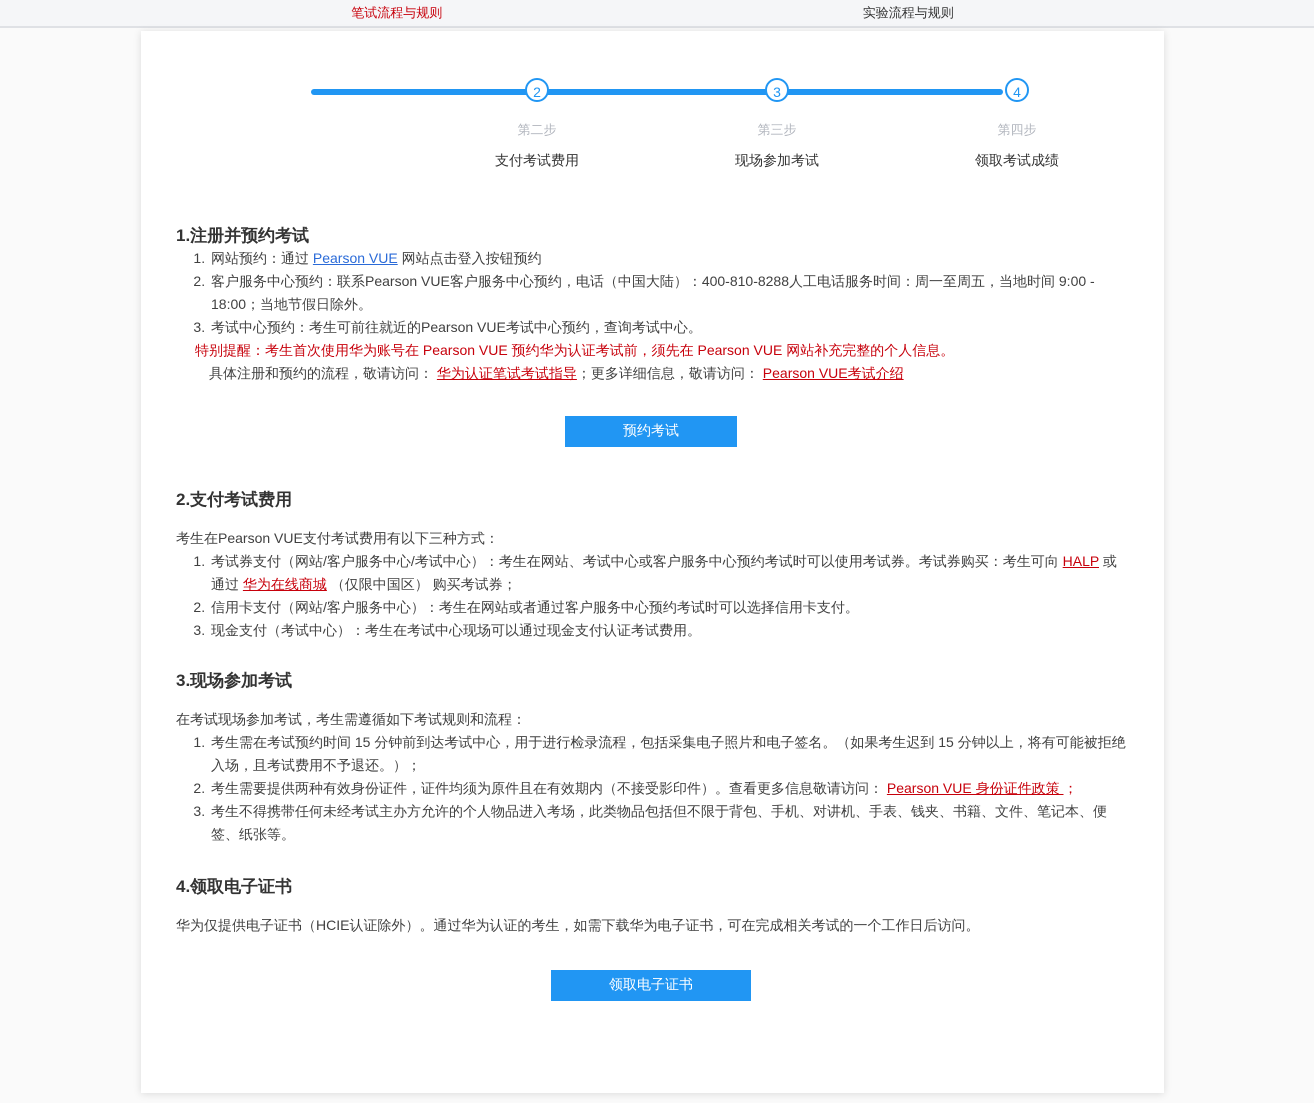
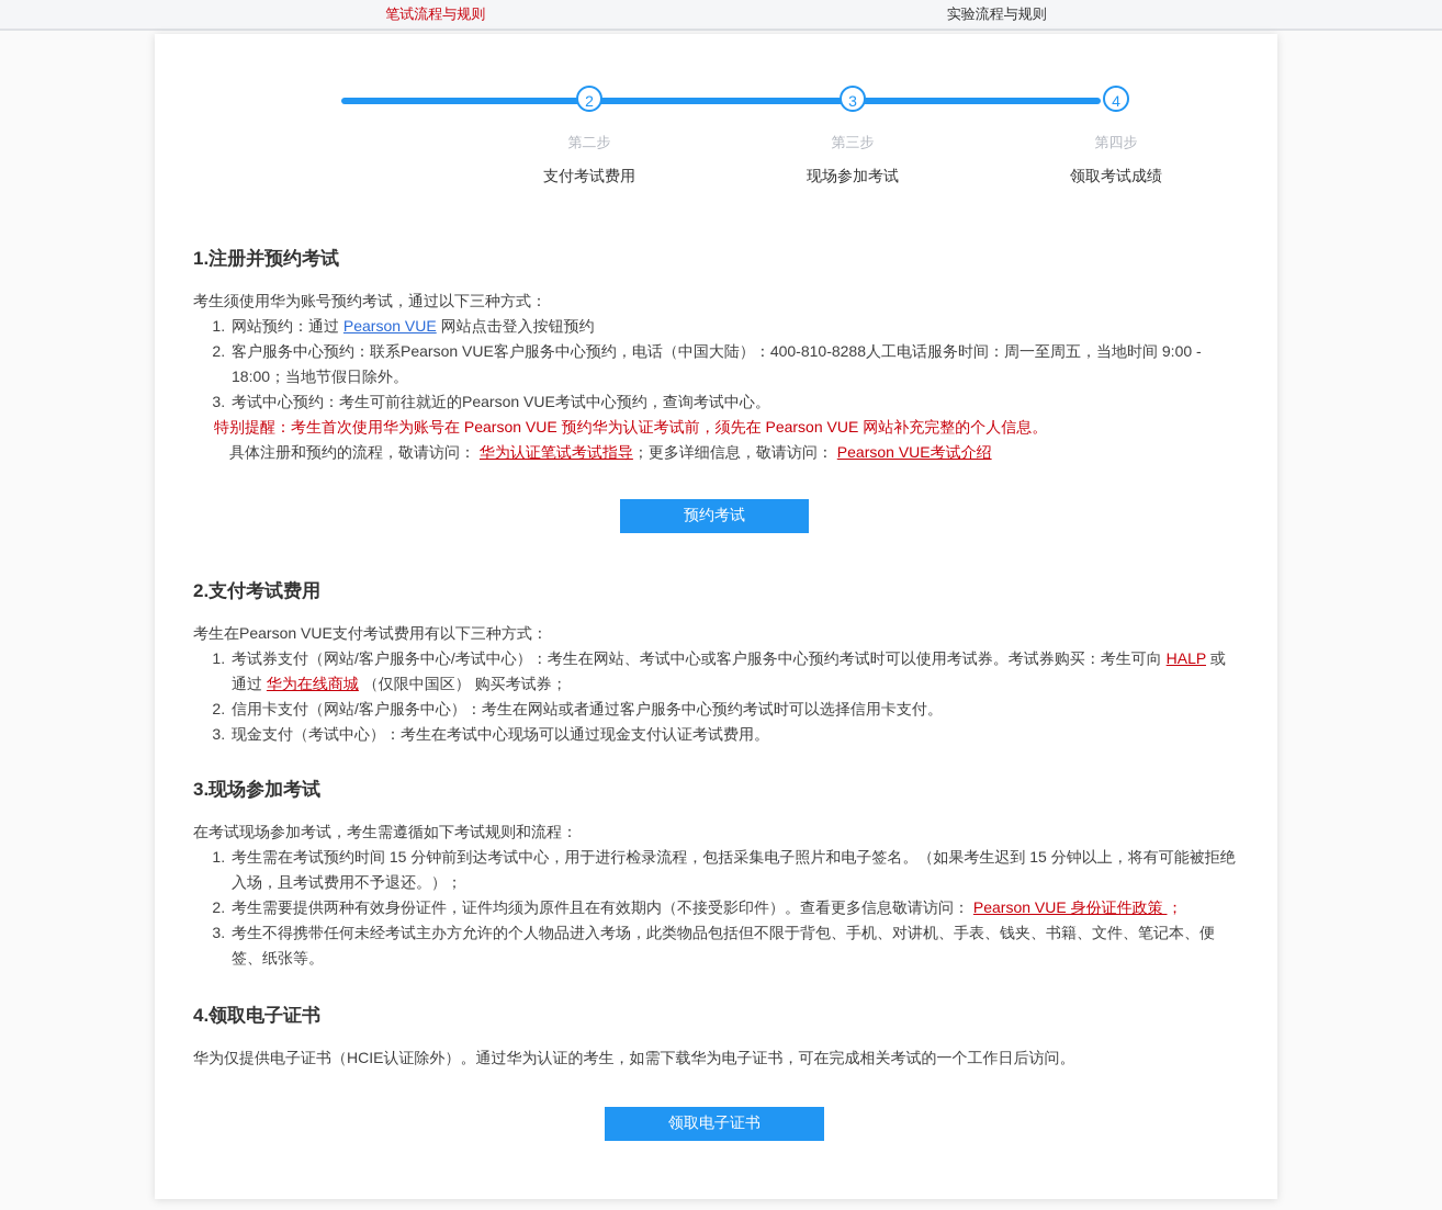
  笔试流程与规则
  实验流程与规则
  2
  第二步
  支付考试费用
  3
  第三步
  现场参加考试
  4
  第四步
  领取考试成绩
  1.注册并预约考试
+ 考生须使用华为账号预约考试，通过以下三种方式：
  网站预约：通过 Pearson VUE 网站点击登入按钮预约
  客户服务中心预约：联系Pearson VUE客户服务中心预约，电话（中国大陆）：400-810-8288人工电话服务时间：周一至周五，当地时间 9:00 - 18:00；当地节假日除外。
  考试中心预约：考生可前往就近的Pearson VUE考试中心预约，查询考试中心。
  特别提醒：考生首次使用华为账号在 Pearson VUE 预约华为认证考试前，须先在 Pearson VUE 网站补充完整的个人信息。
  具体注册和预约的流程，敬请访问： 华为认证笔试考试指导；更多详细信息，敬请访问： Pearson VUE考试介绍
  预约考试
  2.支付考试费用
  考生在Pearson VUE支付考试费用有以下三种方式：
  考试券支付（网站/客户服务中心/考试中心）：考生在网站、考试中心或客户服务中心预约考试时可以使用考试券。考试券购买：考生可向 HALP 或通过 华为在线商城 （仅限中国区） 购买考试券；
  信用卡支付（网站/客户服务中心）：考生在网站或者通过客户服务中心预约考试时可以选择信用卡支付。
  现金支付（考试中心）：考生在考试中心现场可以通过现金支付认证考试费用。
  3.现场参加考试
  在考试现场参加考试，考生需遵循如下考试规则和流程：
  考生需在考试预约时间 15 分钟前到达考试中心，用于进行检录流程，包括采集电子照片和电子签名。（如果考生迟到 15 分钟以上，将有可能被拒绝入场，且考试费用不予退还。）；
  考生需要提供两种有效身份证件，证件均须为原件且在有效期内（不接受影印件）。查看更多信息敬请访问： Pearson VUE 身份证件政策 ；
  考生不得携带任何未经考试主办方允许的个人物品进入考场，此类物品包括但不限于背包、手机、对讲机、手表、钱夹、书籍、文件、笔记本、便签、纸张等。
  4.领取电子证书
  华为仅提供电子证书（HCIE认证除外）。通过华为认证的考生，如需下载华为电子证书，可在完成相关考试的一个工作日后访问。
  领取电子证书
